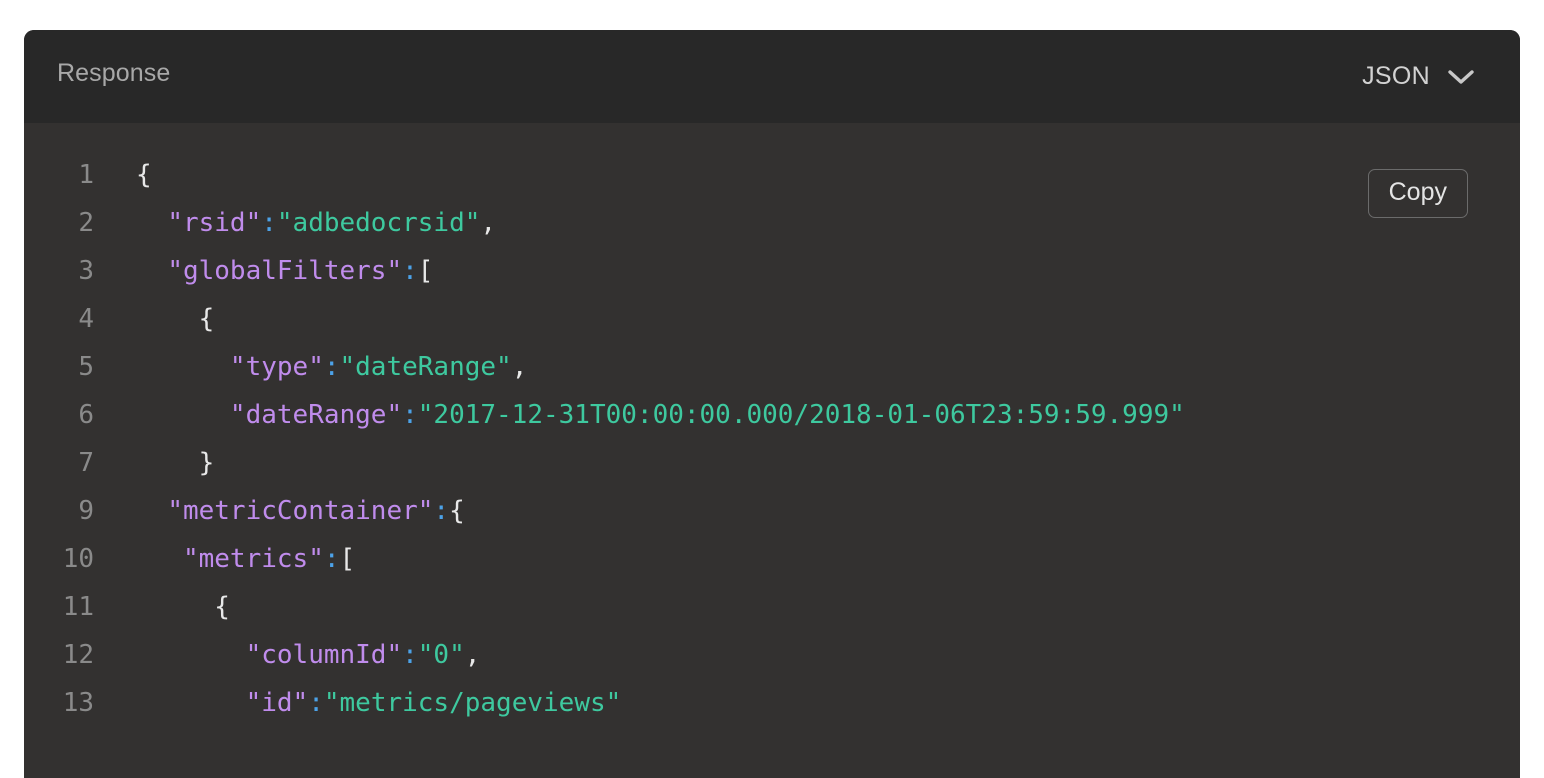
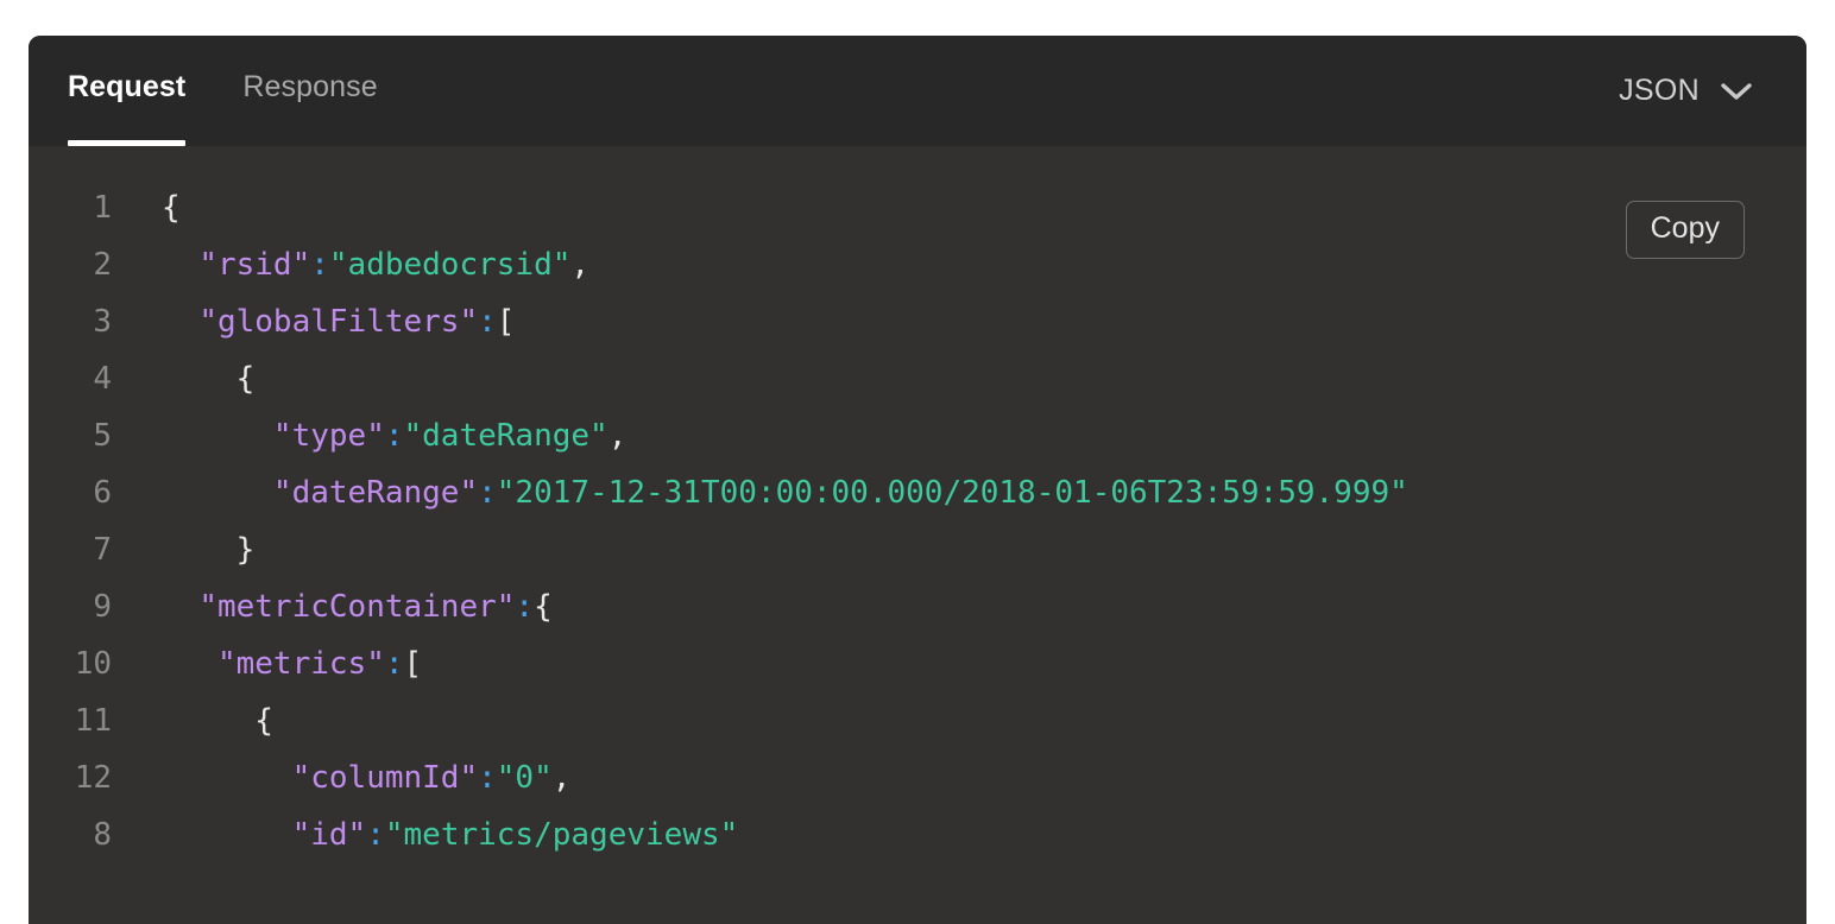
+ Request
  Response
  JSON
  Copy
  1 {
  2 "rsid":"adbedocrsid",
  3 "globalFilters":[
  4 {
  5 "type":"dateRange",
  6 "dateRange":"2017-12-31T00:00:00.000/2018-01-06T23:59:59.999"
  7 }
  9 "metricContainer":{
  10 "metrics":[
  11 {
  12 "columnId":"0",
- 13 "id":"metrics/pageviews"
+ 8 "id":"metrics/pageviews"
